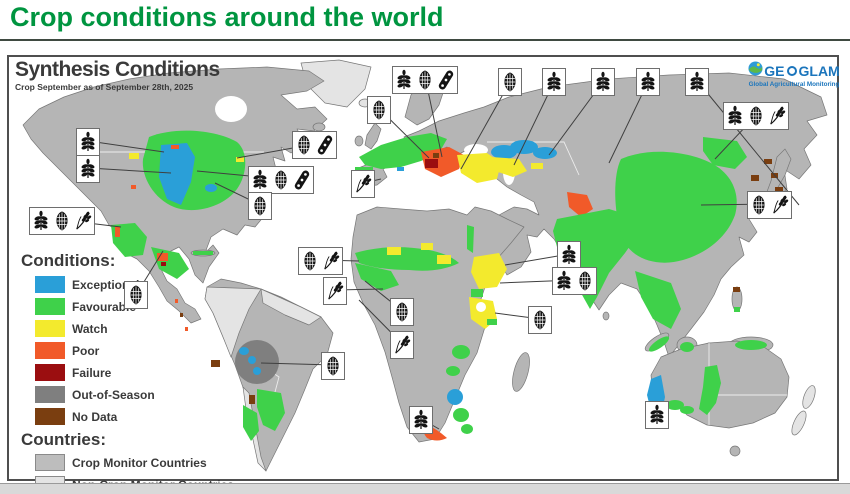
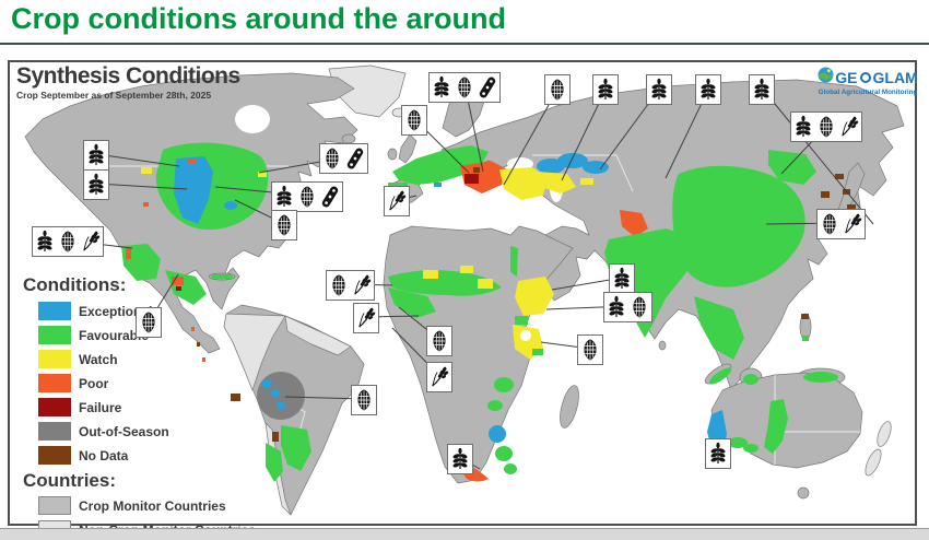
- Crop conditions around the world
+ Crop conditions around the around
  Synthesis Conditions
  Crop September as of September 28th, 2025
  GE
  GLAM
  Conditions:
  Exceptio
  Favourab
  Watch
  Poor
  Failure
  Out-of-Season
  No Data
  Countries:
  Crop Monitor Countries
